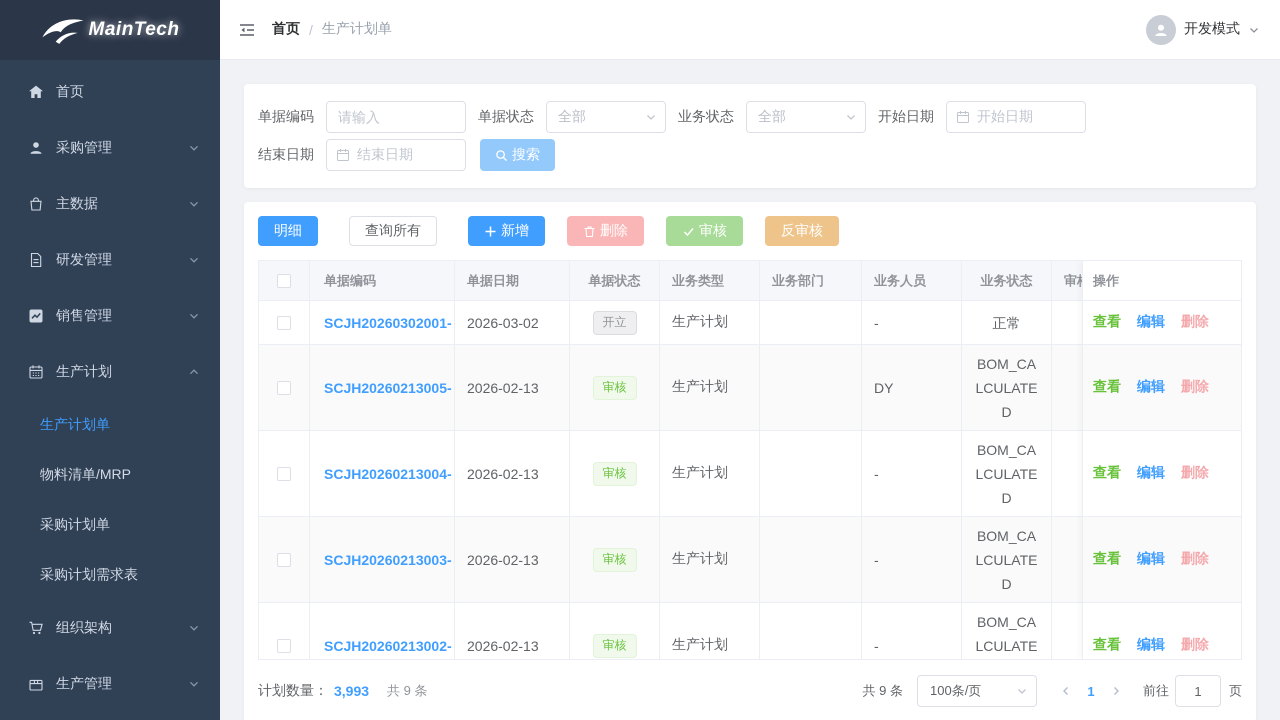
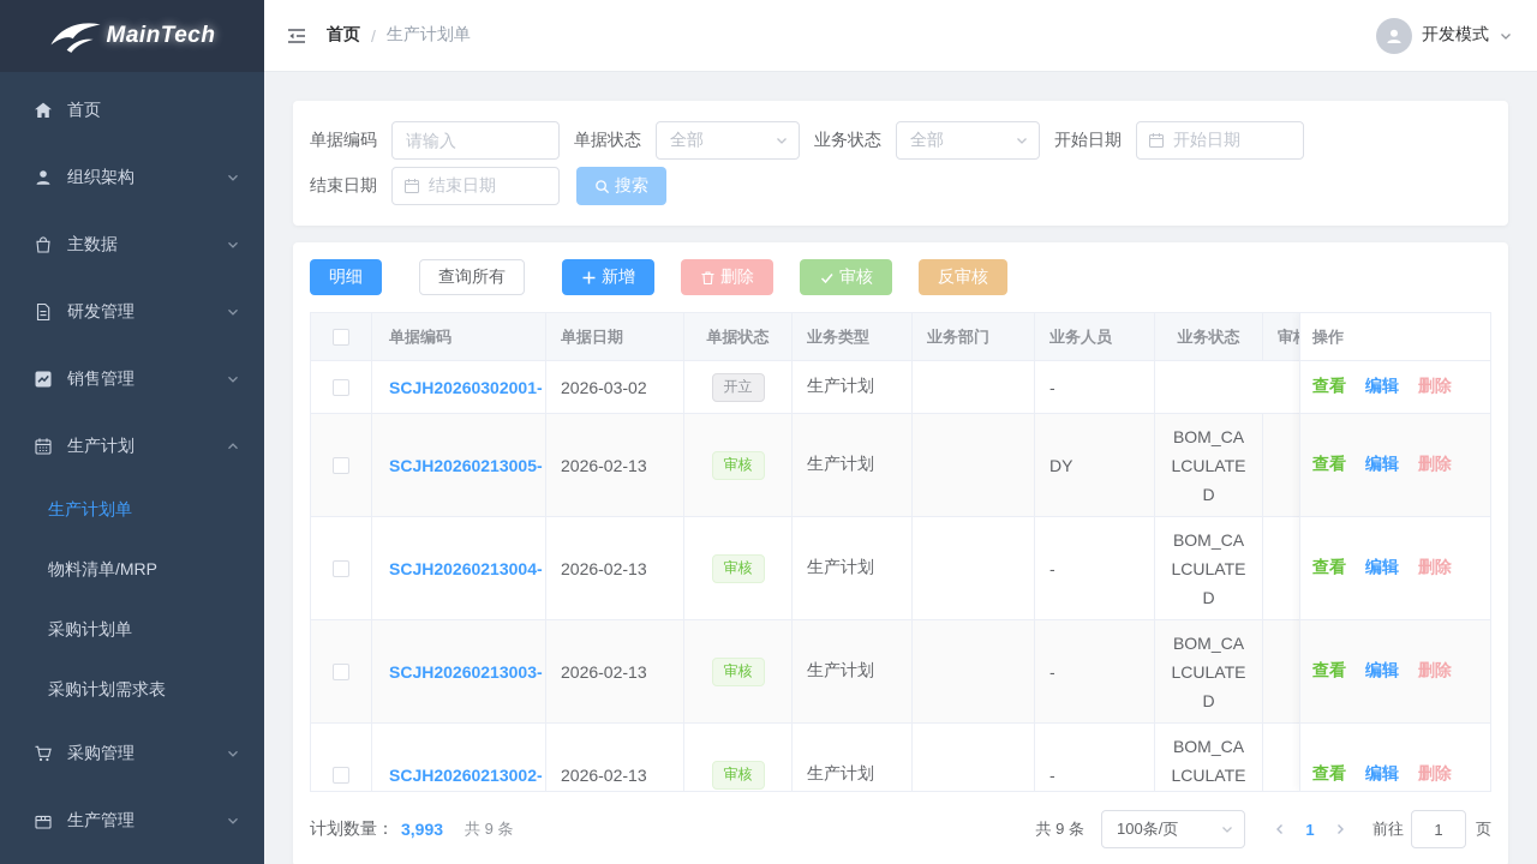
  MainTech
  首页
- 采购管理
+ 组织架构
  主数据
  研发管理
  销售管理
  生产计划
  生产计划单
  物料清单/MRP
  采购计划单
  采购计划需求表
- 组织架构
+ 采购管理
  生产管理
  首页
  /
  生产计划单
  开发模式
  单据编码
  请输入
  单据状态
  全部
  业务状态
  全部
  开始日期
  开始日期
  结束日期
  结束日期
  搜索
  明细
  查询所有
  新增
  删除
  审核
  反审核
  单据编码
  单据日期
  单据状态
  业务类型
  业务部门
  业务人员
  业务状态
  SCJH20260302001-
  2026-03-02
  开立
  生产计划
  -
- 正常
  SCJH20260213005-
  2026-02-13
  审核
  生产计划
  DY
  BOM_CALCULATED
  SCJH20260213004-
  2026-02-13
  审核
  生产计划
  -
  BOM_CALCULATED
  SCJH20260213003-
  2026-02-13
  审核
  生产计划
  -
  BOM_CALCULATED
  SCJH20260213002-
  2026-02-13
  审核
  生产计划
  -
  BOM_CALCULATE
  操作
  查看
  编辑
  删除
  查看
  编辑
  删除
  查看
  编辑
  删除
  查看
  编辑
  删除
  查看
  编辑
  删除
  计划数量：
  3,993
  共 9 条
  共 9 条
  100条/页
  1
  前往
  1
  页
